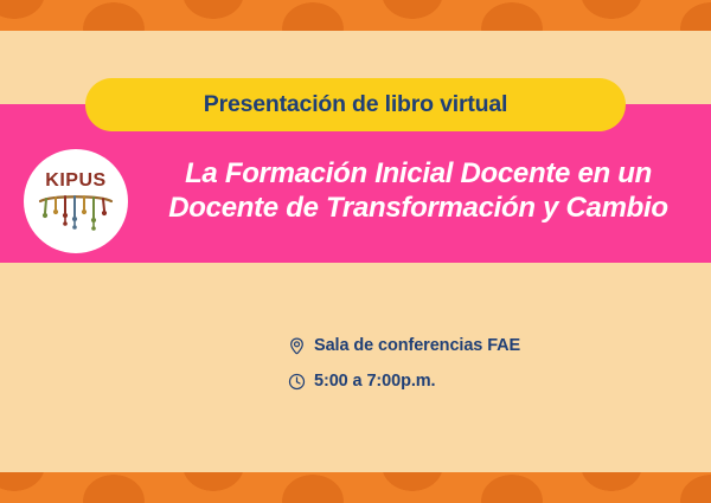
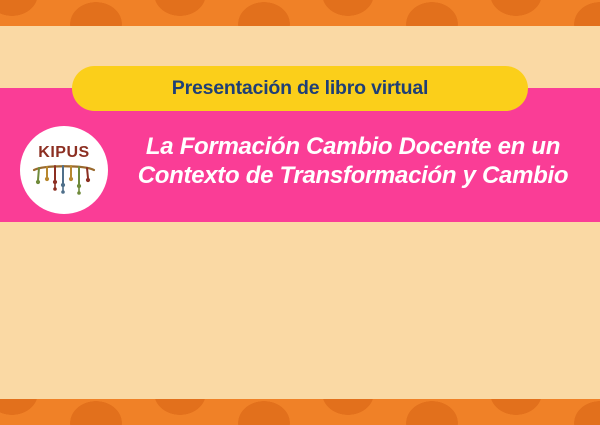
  Presentación de libro virtual
  KIPUS
- La Formación Inicial Docente en un
+ La Formación Cambio Docente en un
- Docente de Transformación y Cambio
+ Contexto de Transformación y Cambio
- Sala de conferencias FAE
- 5:00 a 7:00p.m.
